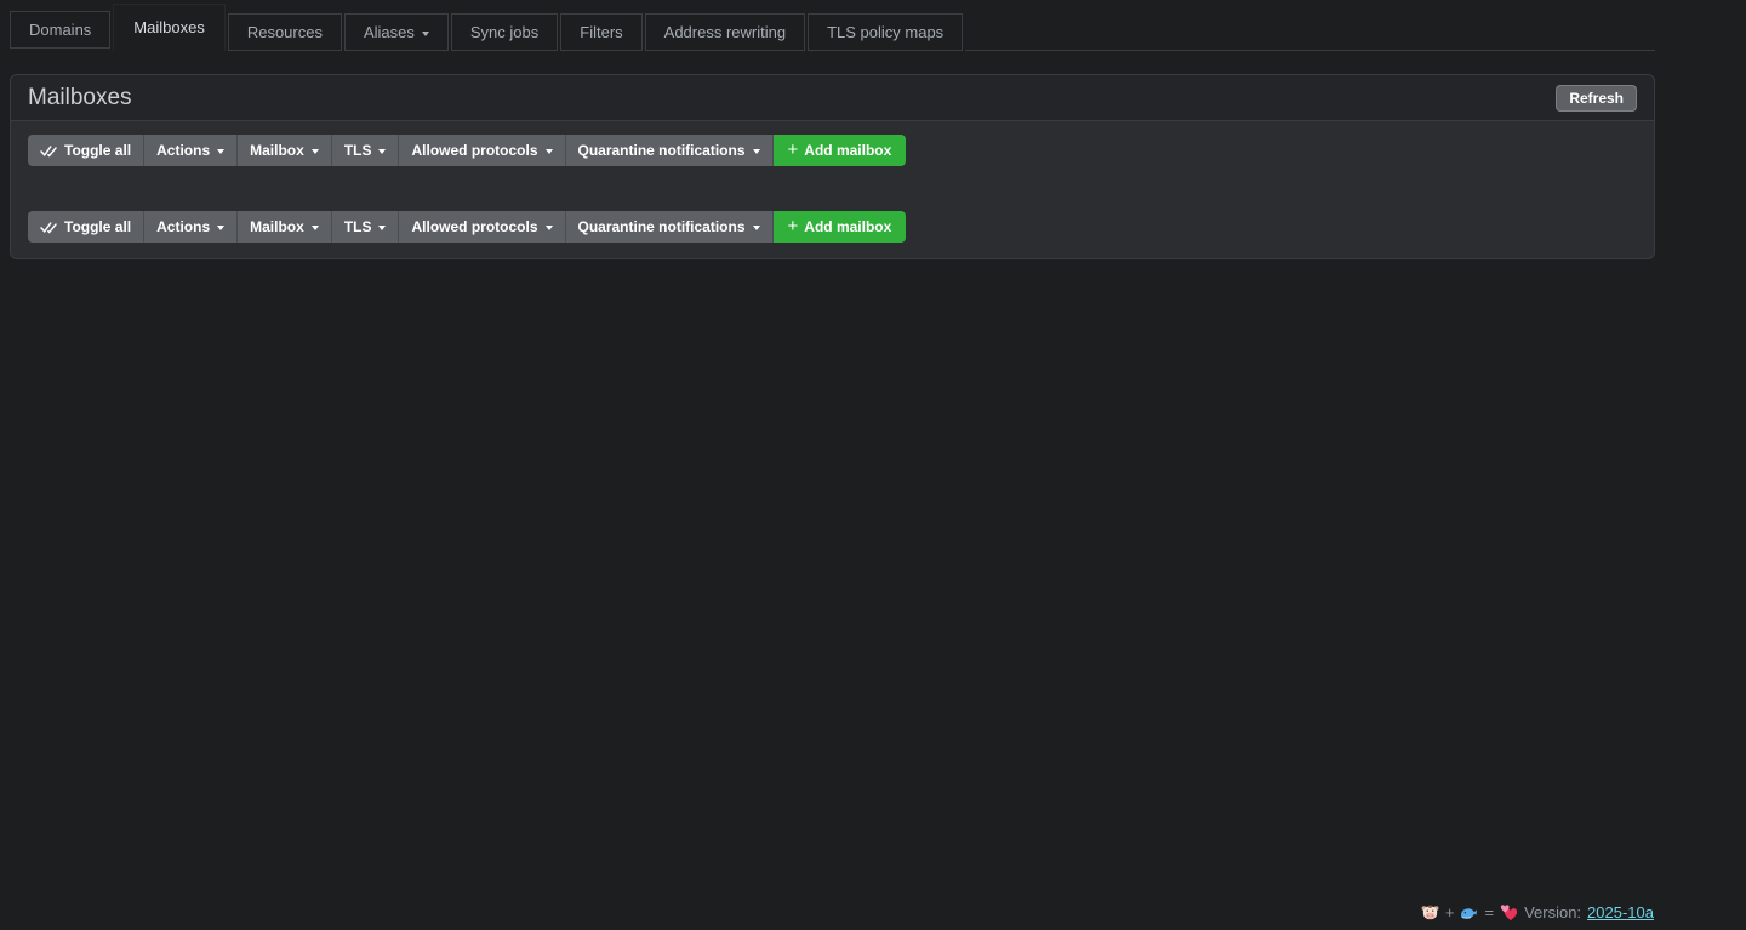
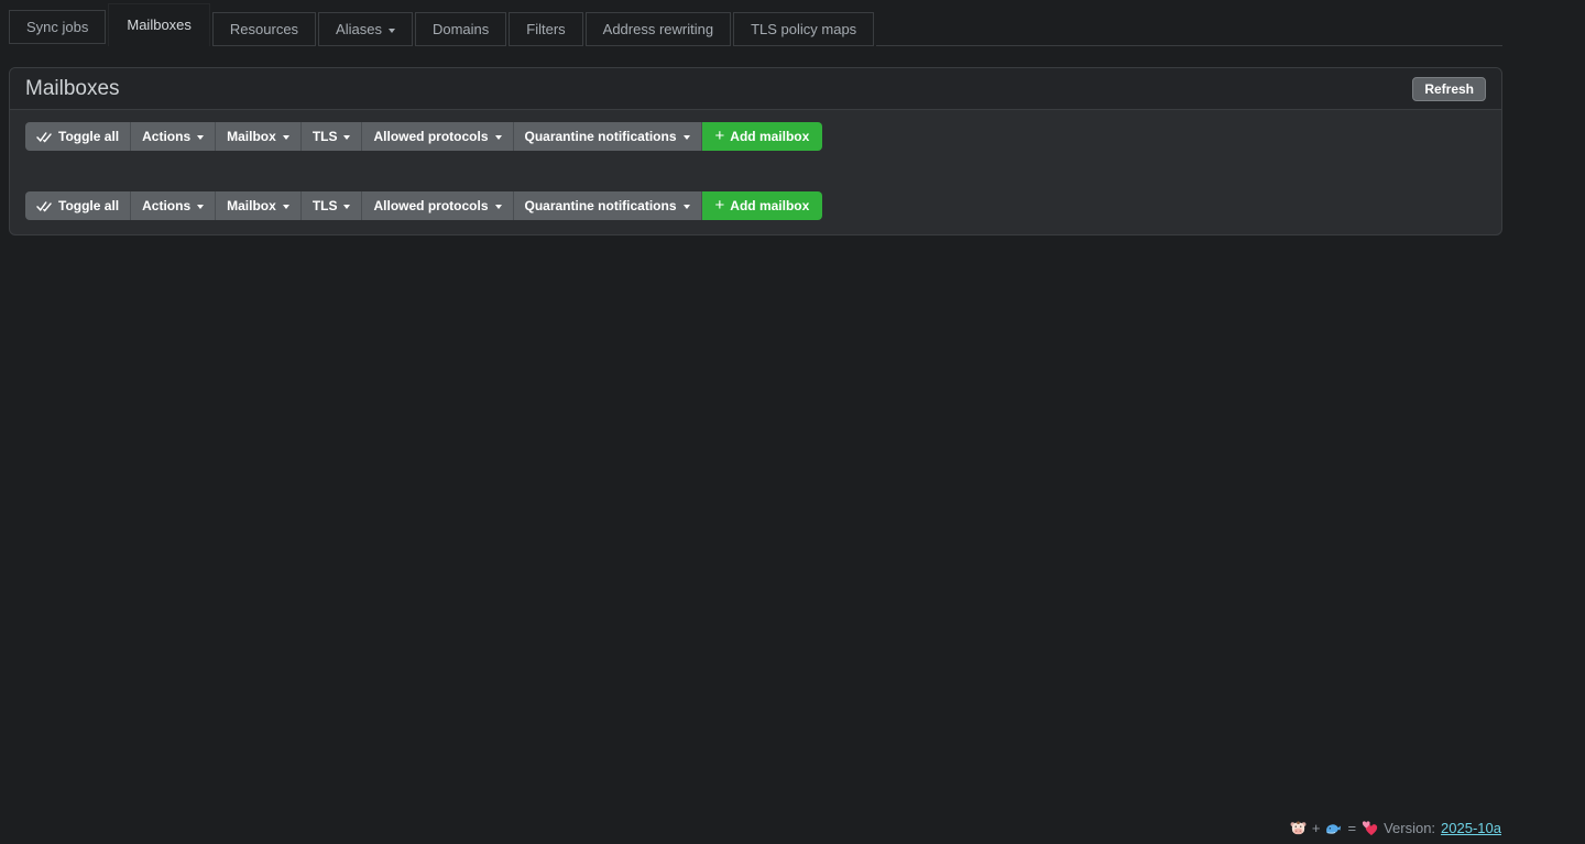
- Domains
+ Sync jobs
  Mailboxes
  Resources
  Aliases
- Sync jobs
+ Domains
  Filters
  Address rewriting
  TLS policy maps
  Mailboxes
  Refresh
  Toggle all
  Actions
  Mailbox
  TLS
  Allowed protocols
  Quarantine notifications
  +
  Add mailbox
  Toggle all
  Actions
  Mailbox
  TLS
  Allowed protocols
  Quarantine notifications
  +
  Add mailbox
  +
  =
  Version:
  2025-10a
